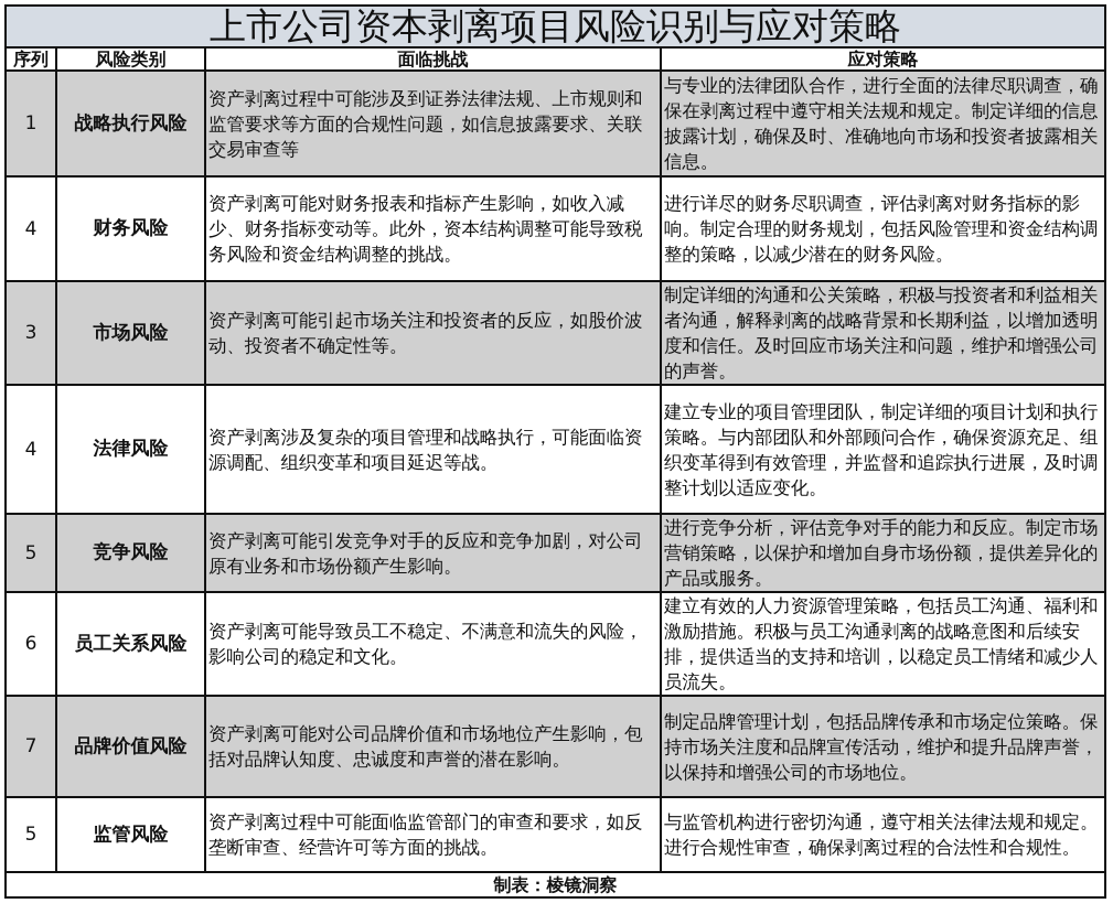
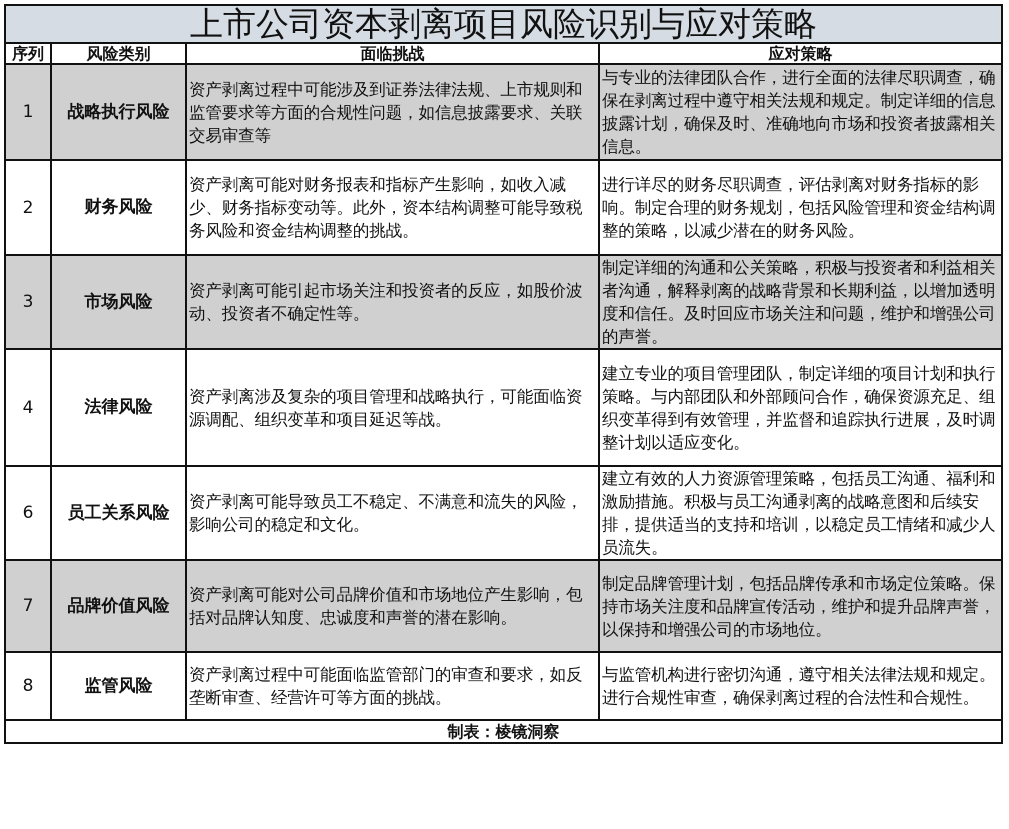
  上市公司资本剥离项目风险识别与应对策略
  序列	风险类别	面临挑战	应对策略
  1	战略执行风险	资产剥离过程中可能涉及到证券法律法规、上市规则和监管要求等方面的合规性问题，如信息披露要求、关联交易审查等	与专业的法律团队合作，进行全面的法律尽职调查，确保在剥离过程中遵守相关法规和规定。制定详细的信息披露计划，确保及时、准确地向市场和投资者披露相关信息。
- 4	财务风险	资产剥离可能对财务报表和指标产生影响，如收入减少、财务指标变动等。此外，资本结构调整可能导致税务风险和资金结构调整的挑战。	进行详尽的财务尽职调查，评估剥离对财务指标的影响。制定合理的财务规划，包括风险管理和资金结构调整的策略，以减少潜在的财务风险。
+ 2	财务风险	资产剥离可能对财务报表和指标产生影响，如收入减少、财务指标变动等。此外，资本结构调整可能导致税务风险和资金结构调整的挑战。	进行详尽的财务尽职调查，评估剥离对财务指标的影响。制定合理的财务规划，包括风险管理和资金结构调整的策略，以减少潜在的财务风险。
  3	市场风险	资产剥离可能引起市场关注和投资者的反应，如股价波动、投资者不确定性等。	制定详细的沟通和公关策略，积极与投资者和利益相关者沟通，解释剥离的战略背景和长期利益，以增加透明度和信任。及时回应市场关注和问题，维护和增强公司的声誉。
  4	法律风险	资产剥离涉及复杂的项目管理和战略执行，可能面临资源调配、组织变革和项目延迟等战。	建立专业的项目管理团队，制定详细的项目计划和执行策略。与内部团队和外部顾问合作，确保资源充足、组织变革得到有效管理，并监督和追踪执行进展，及时调整计划以适应变化。
- 5	竞争风险	资产剥离可能引发竞争对手的反应和竞争加剧，对公司原有业务和市场份额产生影响。	进行竞争分析，评估竞争对手的能力和反应。制定市场营销策略，以保护和增加自身市场份额，提供差异化的产品或服务。
  6	员工关系风险	资产剥离可能导致员工不稳定、不满意和流失的风险，影响公司的稳定和文化。	建立有效的人力资源管理策略，包括员工沟通、福利和激励措施。积极与员工沟通剥离的战略意图和后续安排，提供适当的支持和培训，以稳定员工情绪和减少人员流失。
  7	品牌价值风险	资产剥离可能对公司品牌价值和市场地位产生影响，包括对品牌认知度、忠诚度和声誉的潜在影响。	制定品牌管理计划，包括品牌传承和市场定位策略。保持市场关注度和品牌宣传活动，维护和提升品牌声誉，以保持和增强公司的市场地位。
- 5	监管风险	资产剥离过程中可能面临监管部门的审查和要求，如反垄断审查、经营许可等方面的挑战。	与监管机构进行密切沟通，遵守相关法律法规和规定。进行合规性审查，确保剥离过程的合法性和合规性。
+ 8	监管风险	资产剥离过程中可能面临监管部门的审查和要求，如反垄断审查、经营许可等方面的挑战。	与监管机构进行密切沟通，遵守相关法律法规和规定。进行合规性审查，确保剥离过程的合法性和合规性。
  制表：棱镜洞察
